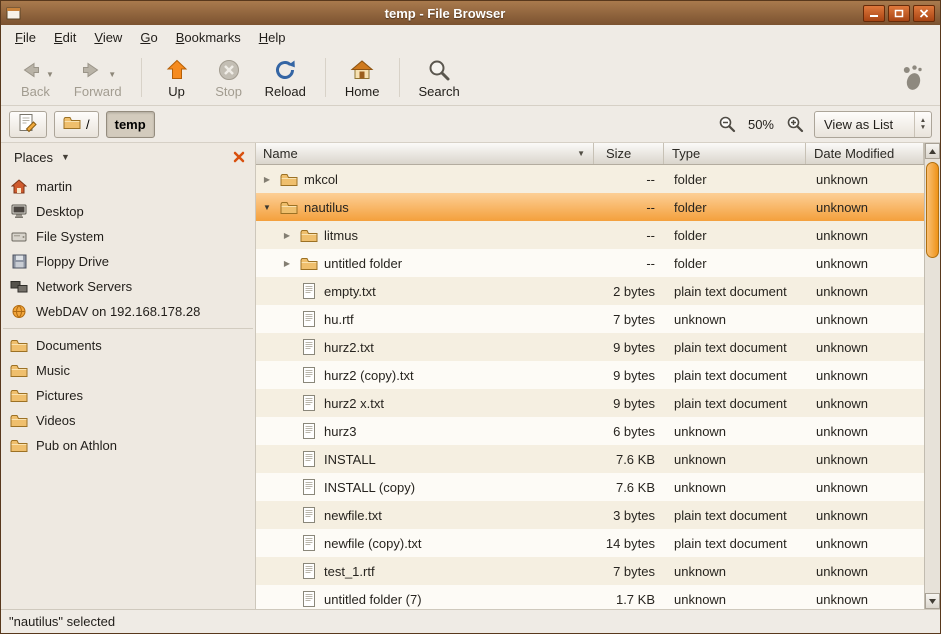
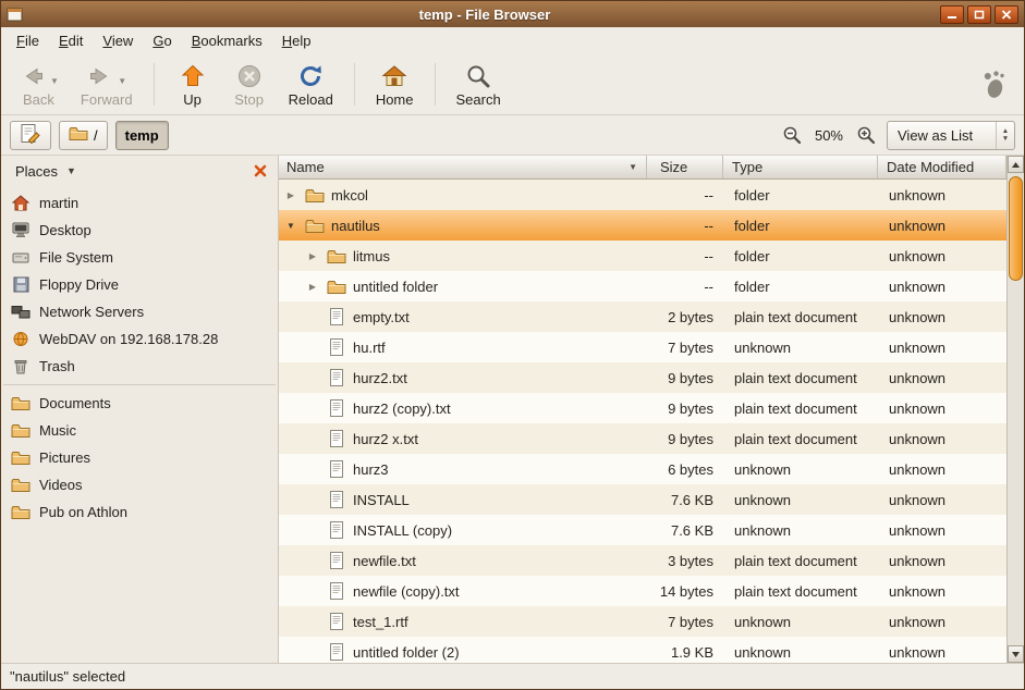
  temp - File Browser
  File
  Edit
  View
  Go
  Bookmarks
  Help
  ▼
  Back
  ▼
  Forward
  Up
  Stop
  Reload
  Home
  Search
  /
  temp
  50%
  View as List
  Places
  ▼
  martin
  Desktop
  File System
  Floppy Drive
  Network Servers
  WebDAV on 192.168.178.28
+ Trash
  Documents
  Music
  Pictures
  Videos
  Pub on Athlon
  Name
  ▼
  Size
  Type
  Date Modified
  ▶
  mkcol
  --
  folder
  unknown
  ▼
  nautilus
  --
  folder
  unknown
  ▶
  litmus
  --
  folder
  unknown
  ▶
  untitled folder
  --
  folder
  unknown
  empty.txt
  2 bytes
  plain text document
  unknown
  hu.rtf
  7 bytes
  unknown
  unknown
  hurz2.txt
  9 bytes
  plain text document
  unknown
  hurz2 (copy).txt
  9 bytes
  plain text document
  unknown
  hurz2 x.txt
  9 bytes
  plain text document
  unknown
  hurz3
  6 bytes
  unknown
  unknown
  INSTALL
  7.6 KB
  unknown
  unknown
  INSTALL (copy)
  7.6 KB
  unknown
  unknown
  newfile.txt
  3 bytes
  plain text document
  unknown
  newfile (copy).txt
  14 bytes
  plain text document
  unknown
  test_1.rtf
  7 bytes
  unknown
  unknown
- untitled folder (7)
+ untitled folder (2)
- 1.7 KB
+ 1.9 KB
  unknown
  unknown
  "nautilus" selected
